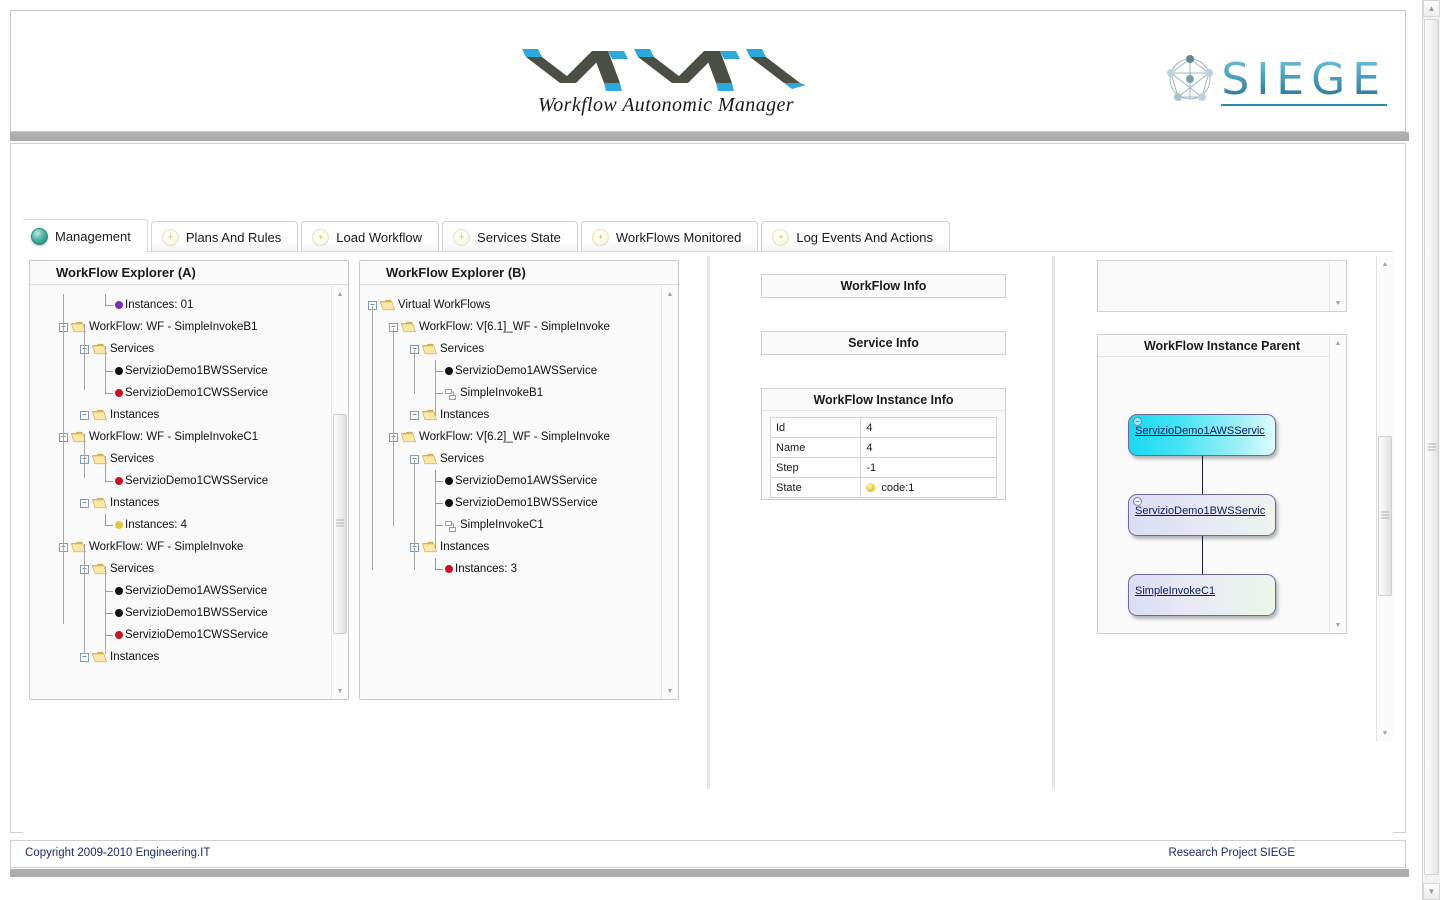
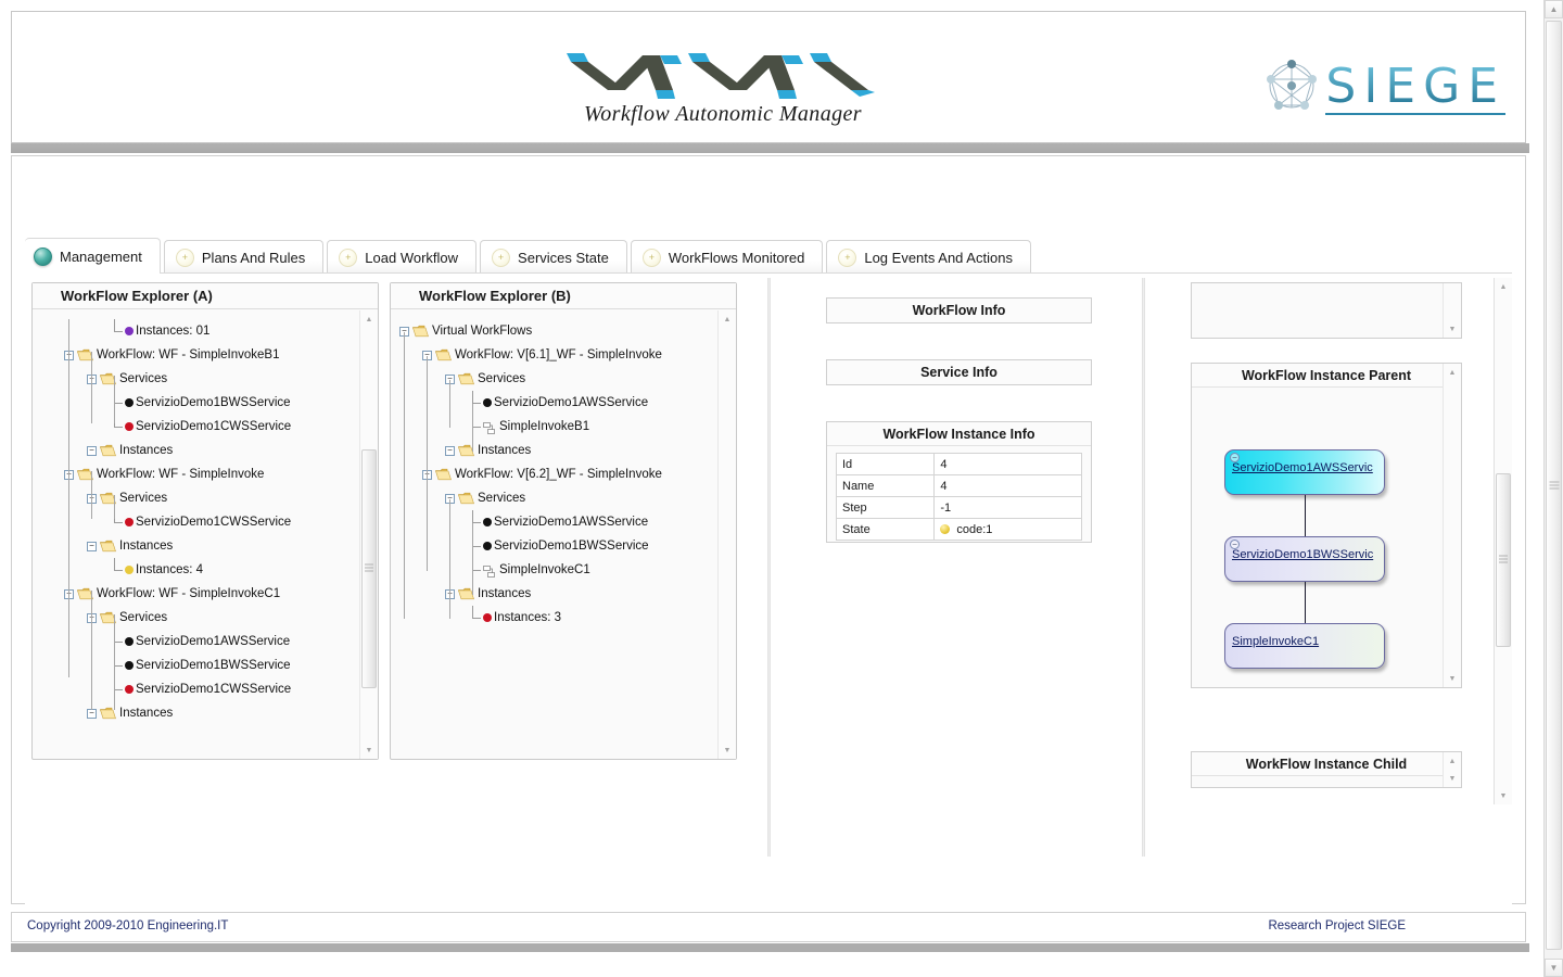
  Workflow Autonomic Manager
  SIEGE
  Management
  +
  Plans And Rules
  +
  Load Workflow
  +
  Services State
  +
  WorkFlows Monitored
  +
  Log Events And Actions
  WorkFlow Explorer (A)
  Instances: 01
  WorkFlow: WF - SimpleInvokeB1
  Services
  ServizioDemo1BWSService
  ServizioDemo1CWSService
  −
  Instances
- WorkFlow: WF - SimpleInvokeC1
+ WorkFlow: WF - SimpleInvoke
  Services
  ServizioDemo1CWSService
  −
  Instances
  Instances: 4
- WorkFlow: WF - SimpleInvoke
+ WorkFlow: WF - SimpleInvokeC1
  Services
  ServizioDemo1AWSService
  ServizioDemo1BWSService
  ServizioDemo1CWSService
  −
  Instances
  WorkFlow Explorer (B)
  −
  Virtual WorkFlows
  −
  WorkFlow: V[6.1]_WF - SimpleInvoke
  −
  Services
  ServizioDemo1AWSService
  SimpleInvokeB1
  −
  Instances
  WorkFlow: V[6.2]_WF - SimpleInvoke
  −
  Services
  ServizioDemo1AWSService
  ServizioDemo1BWSService
  SimpleInvokeC1
  Instances
  Instances: 3
  WorkFlow Info
  Service Info
  WorkFlow Instance Info
  Id	4
  Name	4
  Step	-1
  State	code:1
  WorkFlow Instance Parent
  −
  ServizioDemo1AWSServic
  −
  ServizioDemo1BWSServic
  SimpleInvokeC1
+ WorkFlow Instance Child
  Copyright 2009-2010 Engineering.IT
  Research Project SIEGE
  ▲
  ▼
